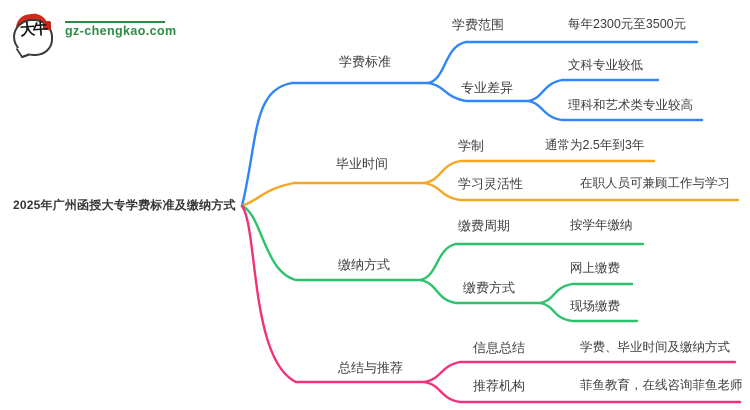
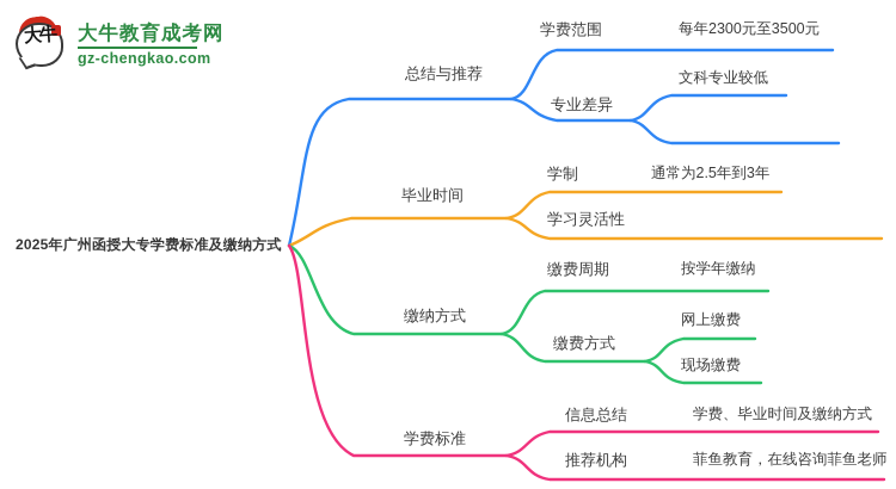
+ 大牛教育成考网
  gz-chengkao.com
  2025年广州函授大专学费标准及缴纳方式
- 学费标准
+ 总结与推荐
  学费范围
  每年2300元至3500元
  专业差异
  文科专业较低
- 理科和艺术类专业较高
  毕业时间
  学制
  通常为2.5年到3年
  学习灵活性
- 在职人员可兼顾工作与学习
  缴纳方式
  缴费周期
  按学年缴纳
  缴费方式
  网上缴费
  现场缴费
- 总结与推荐
+ 学费标准
  信息总结
  学费、毕业时间及缴纳方式
  推荐机构
  菲鱼教育，在线咨询菲鱼老师
